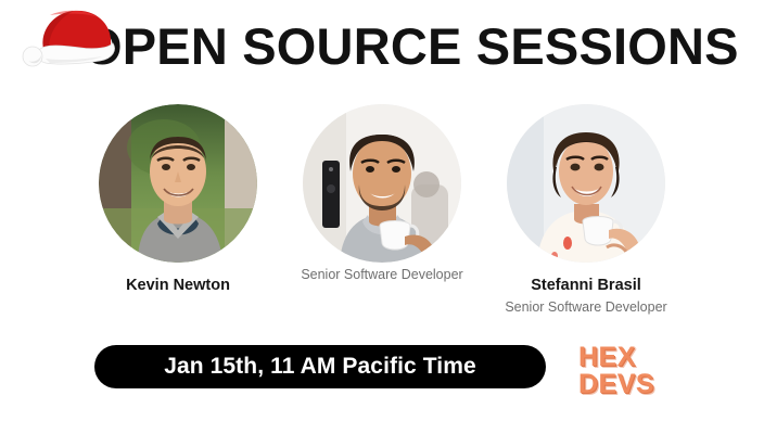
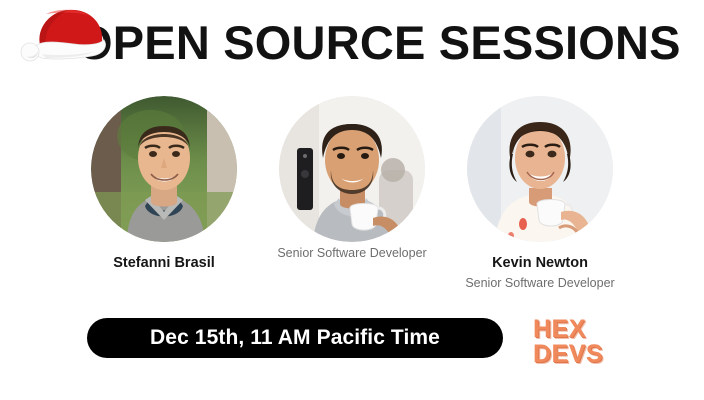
  PEN SOURCE SESSIONS
- Kevin Newton
+ Stefanni Brasil
  Senior Software Developer
- Stefanni Brasil
+ Kevin Newton
  Senior Software Developer
- Jan 15th, 11 AM Pacific Time
+ Dec 15th, 11 AM Pacific Time
  HEX
  DEVS
